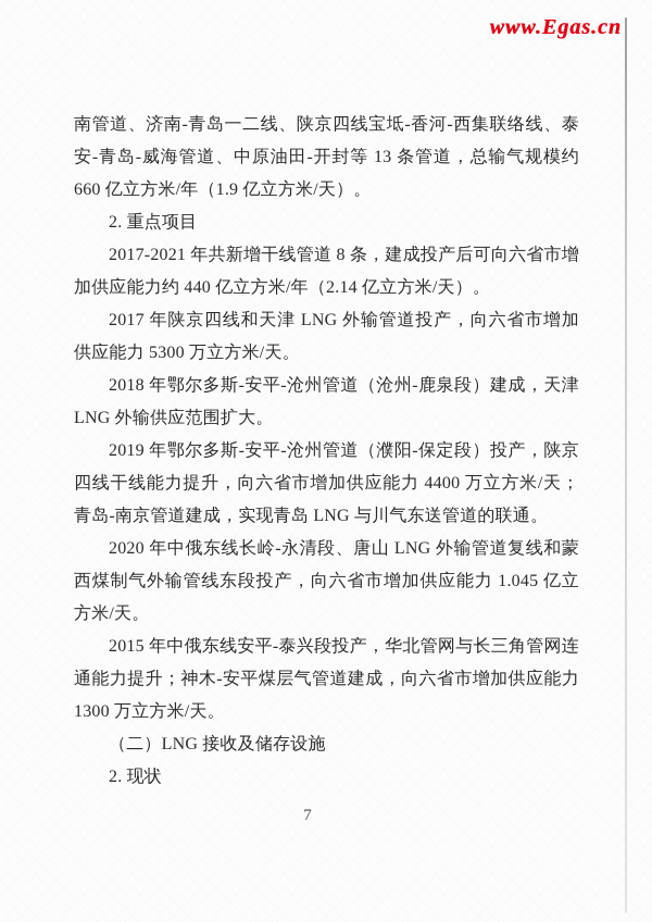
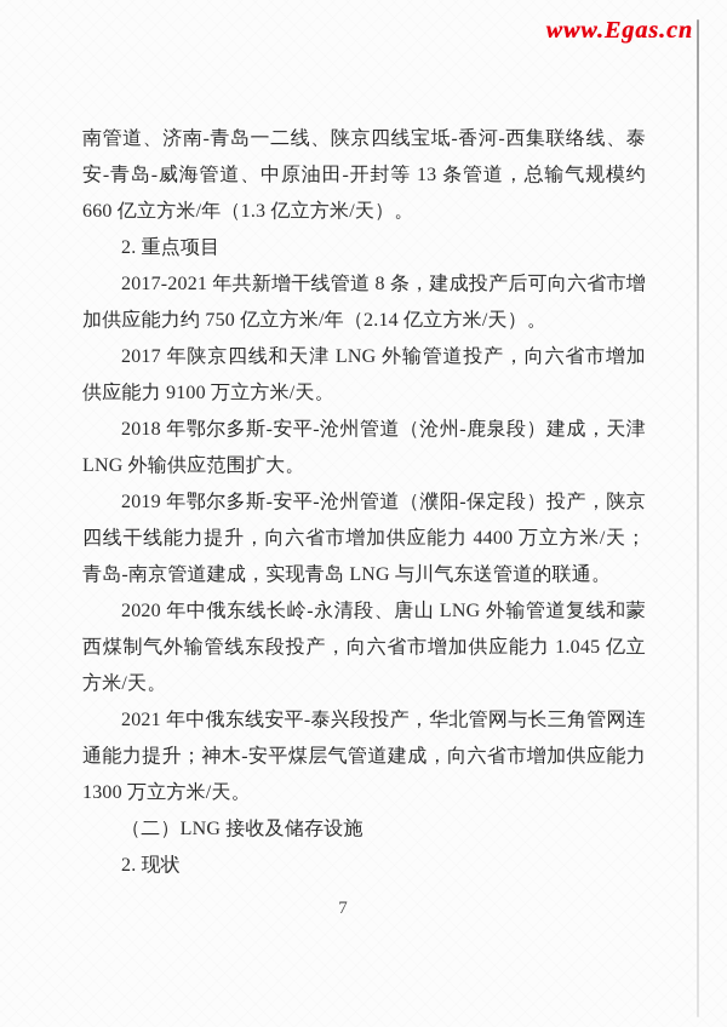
  www.Egas.cn
- 南管道、济南-青岛一二线、陕京四线宝坻-香河-西集联络线、泰安-青岛-威海管道、中原油田-开封等 13 条管道，总输气规模约 660 亿立方米/年（1.9 亿立方米/天）。
+ 南管道、济南-青岛一二线、陕京四线宝坻-香河-西集联络线、泰安-青岛-威海管道、中原油田-开封等 13 条管道，总输气规模约 660 亿立方米/年（1.3 亿立方米/天）。
  2. 重点项目
- 2017-2021 年共新增干线管道 8 条，建成投产后可向六省市增加供应能力约 440 亿立方米/年（2.14 亿立方米/天）。
+ 2017-2021 年共新增干线管道 8 条，建成投产后可向六省市增加供应能力约 750 亿立方米/年（2.14 亿立方米/天）。
- 2017 年陕京四线和天津 LNG 外输管道投产，向六省市增加供应能力 5300 万立方米/天。
+ 2017 年陕京四线和天津 LNG 外输管道投产，向六省市增加供应能力 9100 万立方米/天。
  2018 年鄂尔多斯-安平-沧州管道（沧州-鹿泉段）建成，天津 LNG 外输供应范围扩大。
  2019 年鄂尔多斯-安平-沧州管道（濮阳-保定段）投产，陕京四线干线能力提升，向六省市增加供应能力 4400 万立方米/天；青岛-南京管道建成，实现青岛 LNG 与川气东送管道的联通。
  2020 年中俄东线长岭-永清段、唐山 LNG 外输管道复线和蒙西煤制气外输管线东段投产，向六省市增加供应能力 1.045 亿立方米/天。
- 2015 年中俄东线安平-泰兴段投产，华北管网与长三角管网连通能力提升；神木-安平煤层气管道建成，向六省市增加供应能力 1300 万立方米/天。
+ 2021 年中俄东线安平-泰兴段投产，华北管网与长三角管网连通能力提升；神木-安平煤层气管道建成，向六省市增加供应能力 1300 万立方米/天。
  （二）LNG 接收及储存设施
  2. 现状
  7
